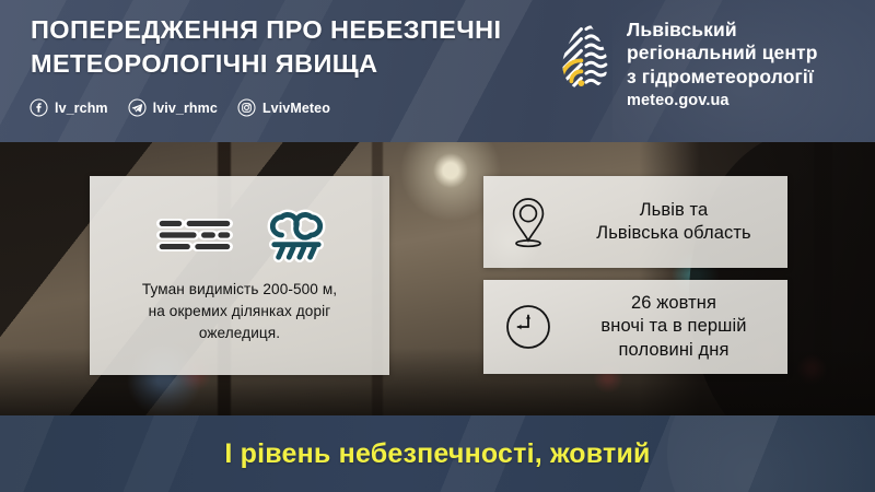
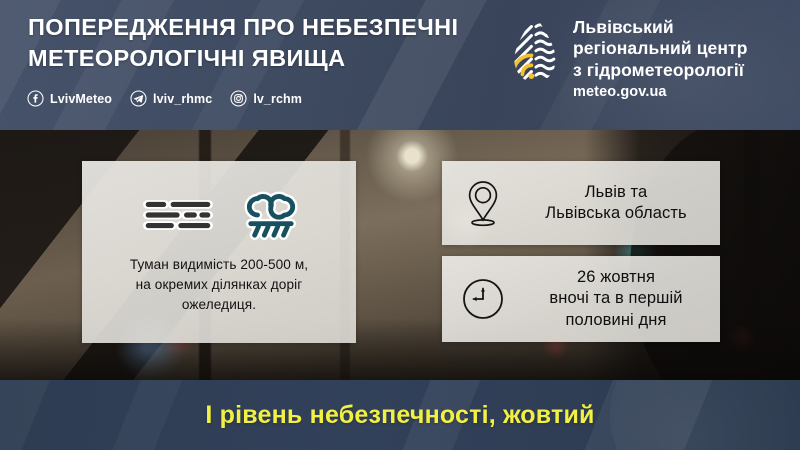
  ПОПЕРЕДЖЕННЯ ПРО НЕБЕЗПЕЧНІ
  МЕТЕОРОЛОГІЧНІ ЯВИЩА
- lv_rchm
+ LvivMeteo
  lviv_rhmc
- LvivMeteo
+ lv_rchm
  Туман видимість 200-500 м,
  на окремих ділянках доріг
  ожеледиця.
  Львів та
  Львівська область
  26 жовтня
  вночі та в першій
  половині дня
  І рівень небезпечності, жовтий
